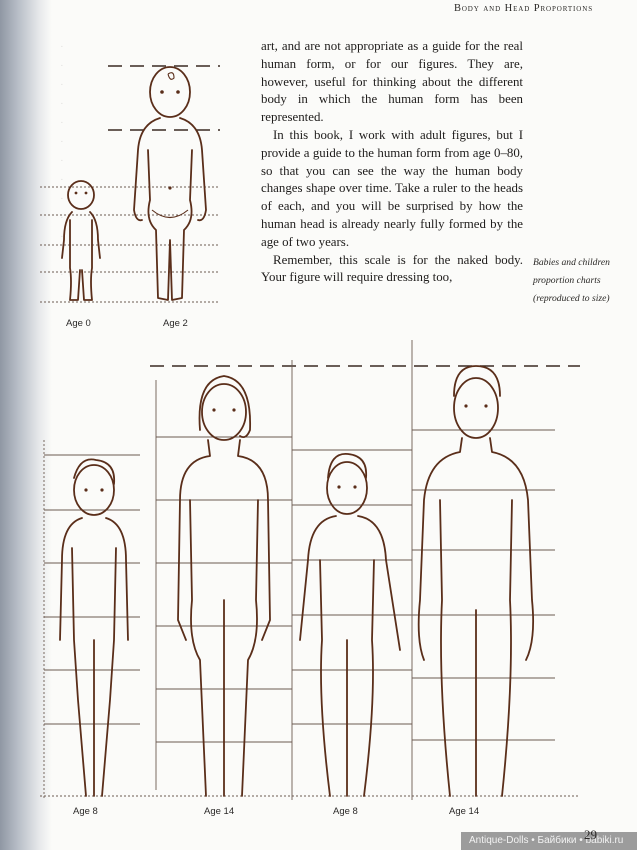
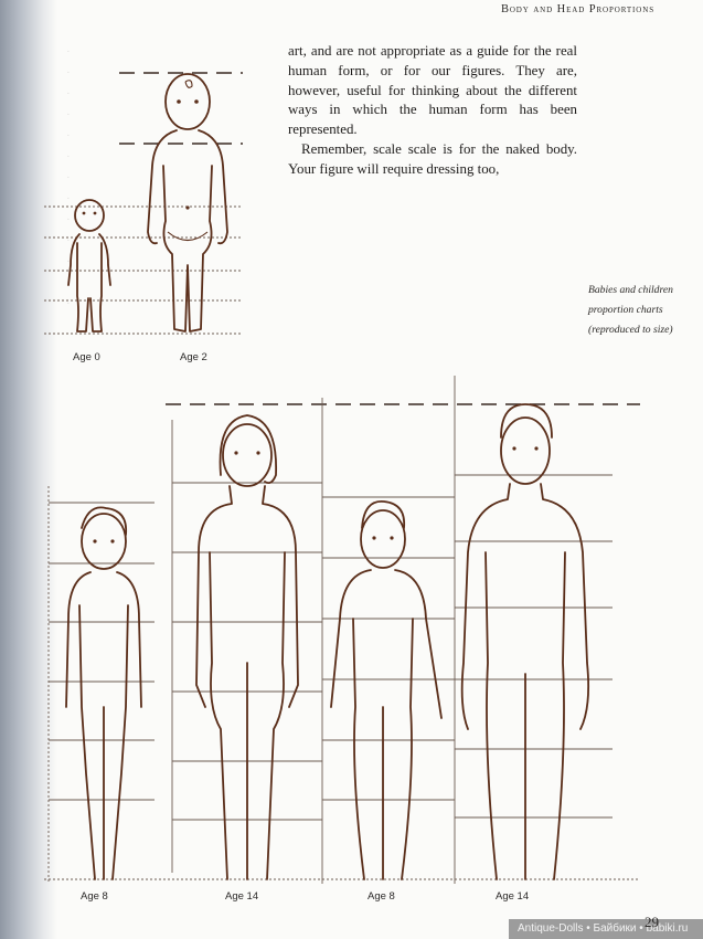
  ·
  ·
  ·
  ·
  Body and Head Proportions
- art, and are not appropriate as a guide for the real human form, or for our figures. They are, however, useful for thinking about the different body in which the human form has been represented.
+ art, and are not appropriate as a guide for the real human form, or for our figures. They are, however, useful for thinking about the different ways in which the human form has been represented.
- In this book, I work with adult figures, but I provide a guide to the human form from age 0–80, so that you can see the way the human body changes shape over time. Take a ruler to the heads of each, and you will be surprised by how the human head is already nearly fully formed by the age of two years.
- Remember, this scale is for the naked body. Your figure will require dressing too,
+ Remember, scale scale is for the naked body. Your figure will require dressing too,
  Babies and children
  proportion charts
  (reproduced to size)
  Age 0
  Age 2
  Age 8
  Age 14
  Age 8
  Age 14
  Antique-Dolls • Байбики • babiki.ru
  29
